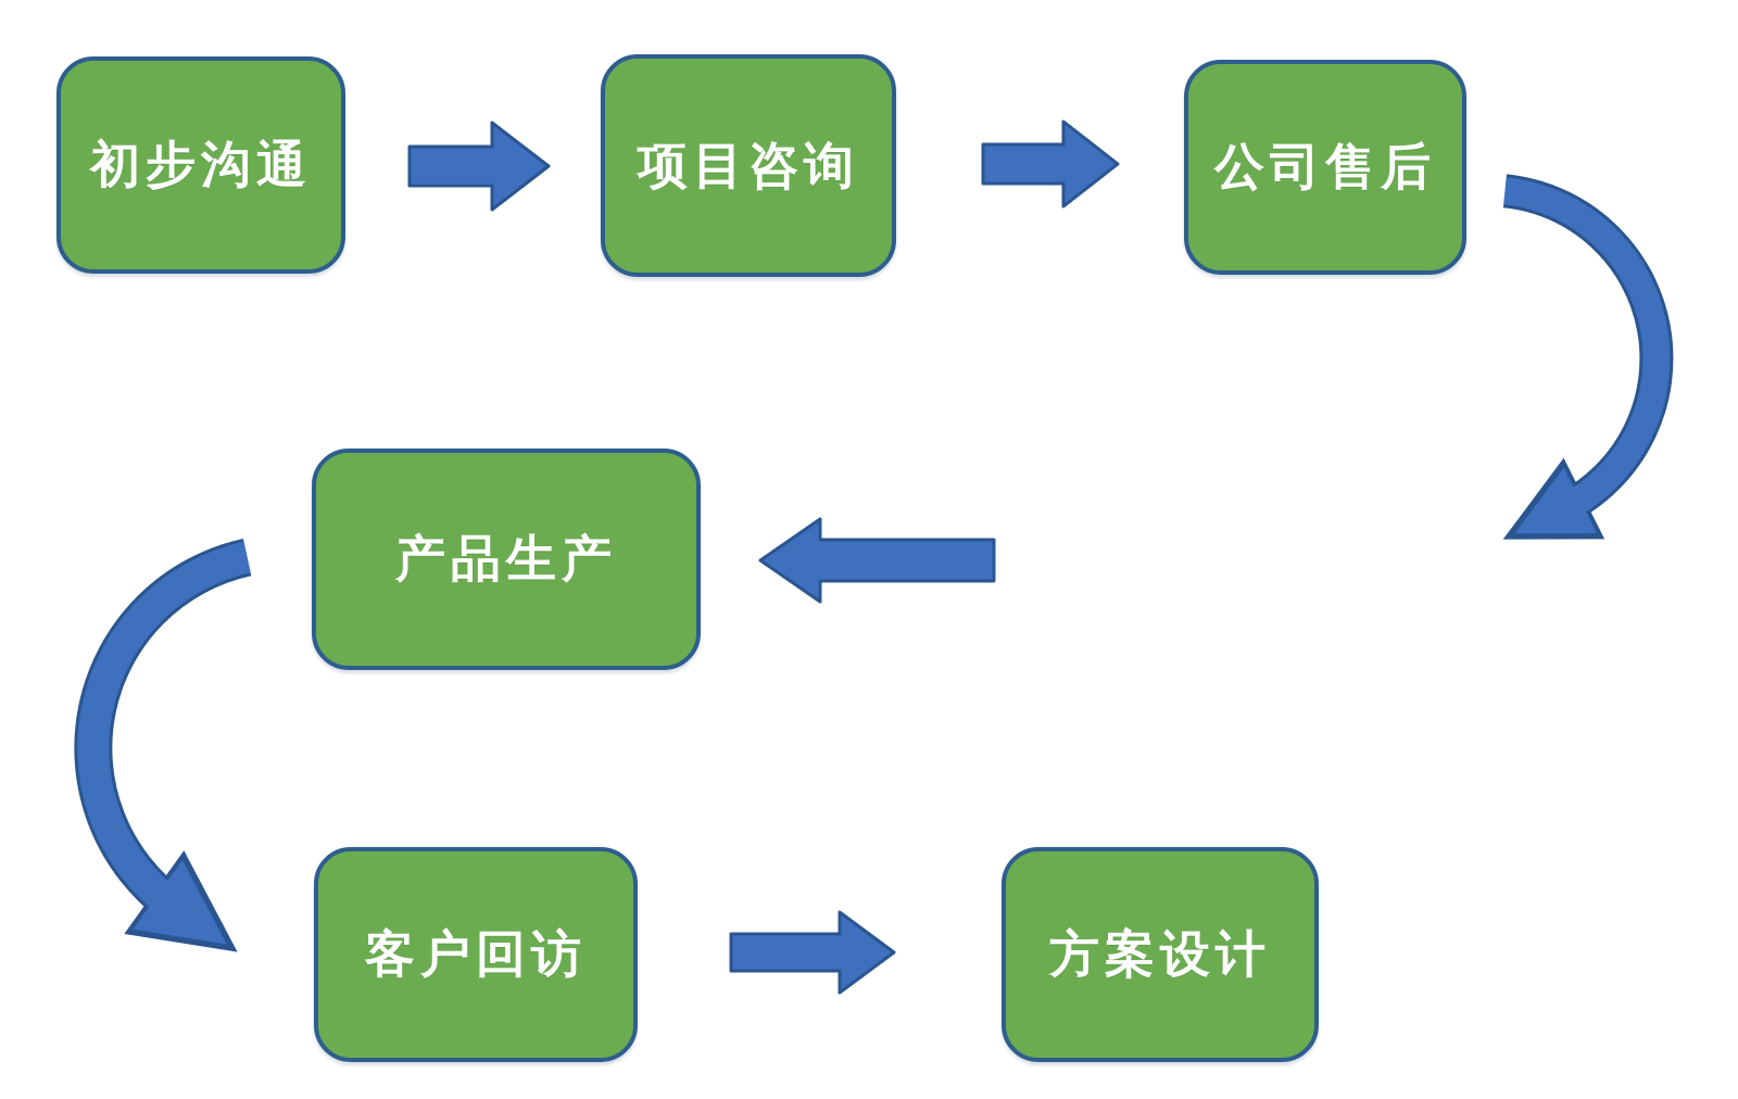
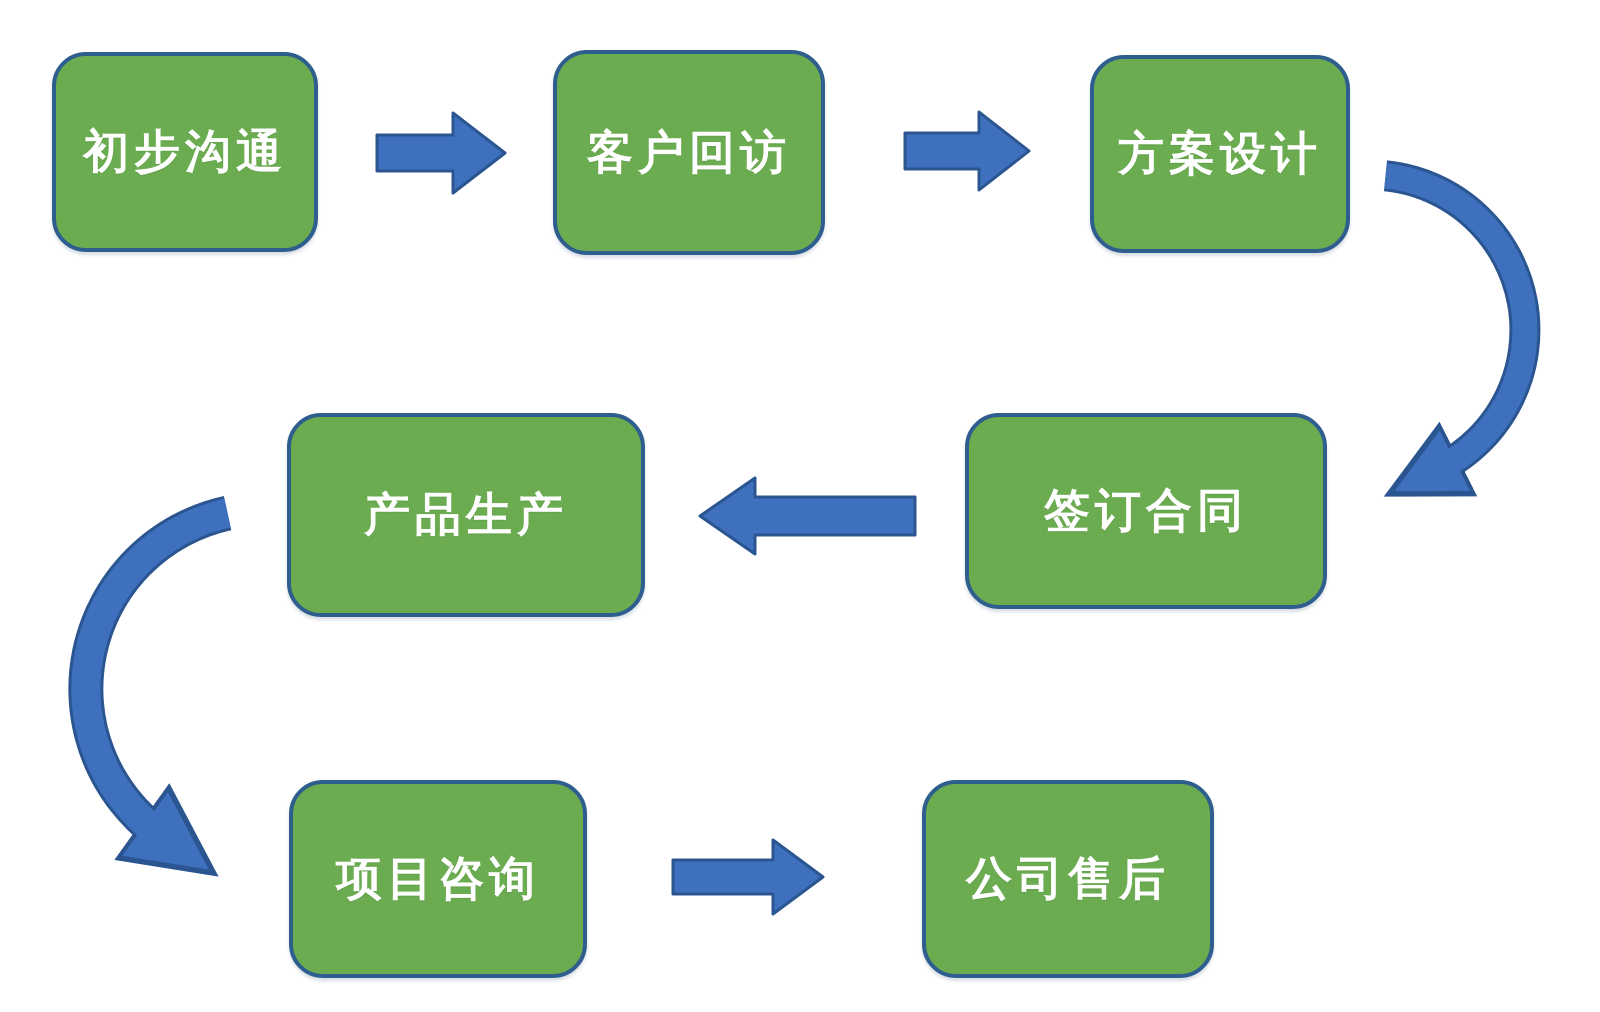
  初步沟通
- 项目咨询
+ 客户回访
- 公司售后
+ 方案设计
  产品生产
+ 签订合同
- 客户回访
+ 项目咨询
- 方案设计
+ 公司售后
